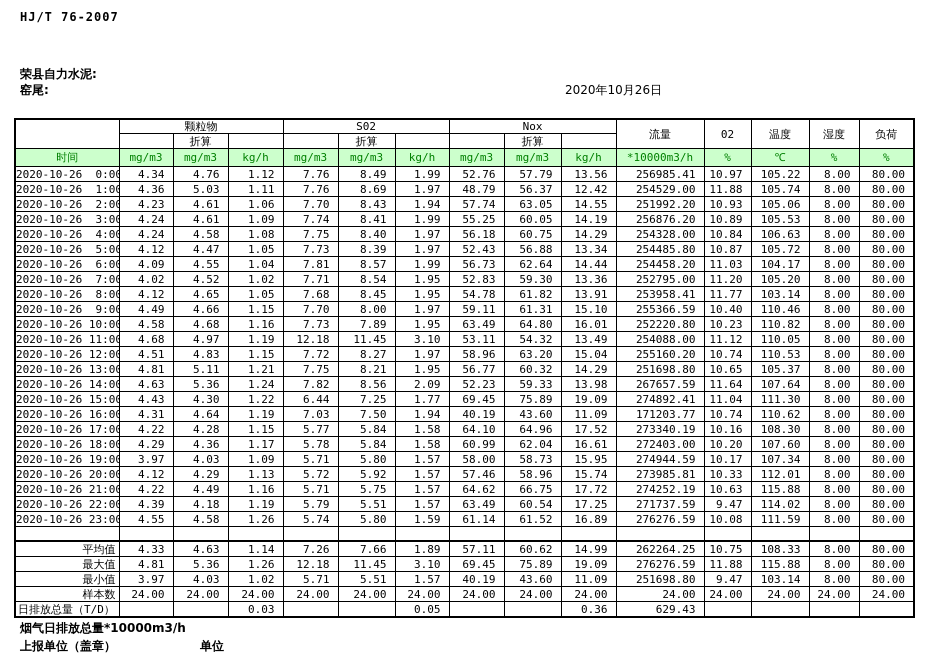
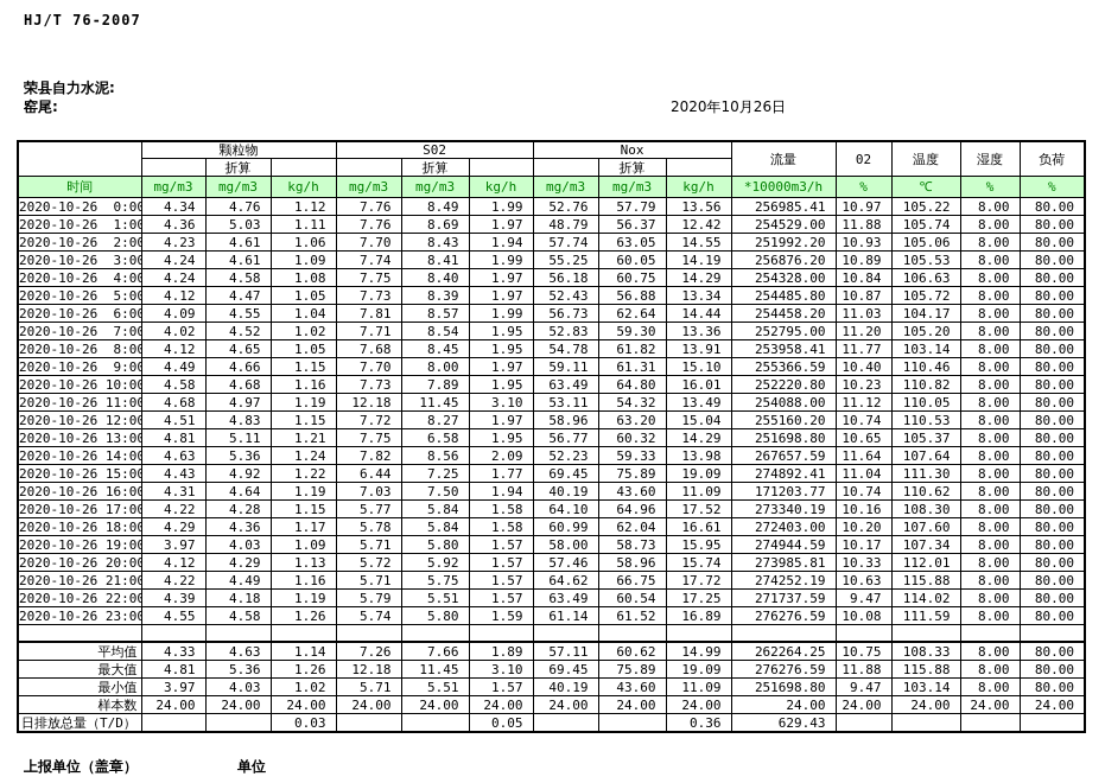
  HJ/T 76-2007
  荣县自力水泥:
  窑尾:
  2020年10月26日
  	颗粒物	S02	Nox	流量	02	温度	湿度	负荷
  	折算			折算			折算
  时间	mg/m3	mg/m3	kg/h	mg/m3	mg/m3	kg/h	mg/m3	mg/m3	kg/h	*10000m3/h	%	℃	%	%
  2020-10-26 0:00	4.34	4.76	1.12	7.76	8.49	1.99	52.76	57.79	13.56	256985.41	10.97	105.22	8.00	80.00
  2020-10-26 1:00	4.36	5.03	1.11	7.76	8.69	1.97	48.79	56.37	12.42	254529.00	11.88	105.74	8.00	80.00
  2020-10-26 2:00	4.23	4.61	1.06	7.70	8.43	1.94	57.74	63.05	14.55	251992.20	10.93	105.06	8.00	80.00
  2020-10-26 3:00	4.24	4.61	1.09	7.74	8.41	1.99	55.25	60.05	14.19	256876.20	10.89	105.53	8.00	80.00
  2020-10-26 4:00	4.24	4.58	1.08	7.75	8.40	1.97	56.18	60.75	14.29	254328.00	10.84	106.63	8.00	80.00
  2020-10-26 5:00	4.12	4.47	1.05	7.73	8.39	1.97	52.43	56.88	13.34	254485.80	10.87	105.72	8.00	80.00
  2020-10-26 6:00	4.09	4.55	1.04	7.81	8.57	1.99	56.73	62.64	14.44	254458.20	11.03	104.17	8.00	80.00
  2020-10-26 7:00	4.02	4.52	1.02	7.71	8.54	1.95	52.83	59.30	13.36	252795.00	11.20	105.20	8.00	80.00
  2020-10-26 8:00	4.12	4.65	1.05	7.68	8.45	1.95	54.78	61.82	13.91	253958.41	11.77	103.14	8.00	80.00
  2020-10-26 9:00	4.49	4.66	1.15	7.70	8.00	1.97	59.11	61.31	15.10	255366.59	10.40	110.46	8.00	80.00
  2020-10-26 10:00	4.58	4.68	1.16	7.73	7.89	1.95	63.49	64.80	16.01	252220.80	10.23	110.82	8.00	80.00
  2020-10-26 11:00	4.68	4.97	1.19	12.18	11.45	3.10	53.11	54.32	13.49	254088.00	11.12	110.05	8.00	80.00
  2020-10-26 12:00	4.51	4.83	1.15	7.72	8.27	1.97	58.96	63.20	15.04	255160.20	10.74	110.53	8.00	80.00
- 2020-10-26 13:00	4.81	5.11	1.21	7.75	8.21	1.95	56.77	60.32	14.29	251698.80	10.65	105.37	8.00	80.00
+ 2020-10-26 13:00	4.81	5.11	1.21	7.75	6.58	1.95	56.77	60.32	14.29	251698.80	10.65	105.37	8.00	80.00
  2020-10-26 14:00	4.63	5.36	1.24	7.82	8.56	2.09	52.23	59.33	13.98	267657.59	11.64	107.64	8.00	80.00
- 2020-10-26 15:00	4.43	4.30	1.22	6.44	7.25	1.77	69.45	75.89	19.09	274892.41	11.04	111.30	8.00	80.00
+ 2020-10-26 15:00	4.43	4.92	1.22	6.44	7.25	1.77	69.45	75.89	19.09	274892.41	11.04	111.30	8.00	80.00
  2020-10-26 16:00	4.31	4.64	1.19	7.03	7.50	1.94	40.19	43.60	11.09	171203.77	10.74	110.62	8.00	80.00
  2020-10-26 17:00	4.22	4.28	1.15	5.77	5.84	1.58	64.10	64.96	17.52	273340.19	10.16	108.30	8.00	80.00
  2020-10-26 18:00	4.29	4.36	1.17	5.78	5.84	1.58	60.99	62.04	16.61	272403.00	10.20	107.60	8.00	80.00
  2020-10-26 19:00	3.97	4.03	1.09	5.71	5.80	1.57	58.00	58.73	15.95	274944.59	10.17	107.34	8.00	80.00
  2020-10-26 20:00	4.12	4.29	1.13	5.72	5.92	1.57	57.46	58.96	15.74	273985.81	10.33	112.01	8.00	80.00
  2020-10-26 21:00	4.22	4.49	1.16	5.71	5.75	1.57	64.62	66.75	17.72	274252.19	10.63	115.88	8.00	80.00
  2020-10-26 22:00	4.39	4.18	1.19	5.79	5.51	1.57	63.49	60.54	17.25	271737.59	9.47	114.02	8.00	80.00
  2020-10-26 23:00	4.55	4.58	1.26	5.74	5.80	1.59	61.14	61.52	16.89	276276.59	10.08	111.59	8.00	80.00
  平均值	4.33	4.63	1.14	7.26	7.66	1.89	57.11	60.62	14.99	262264.25	10.75	108.33	8.00	80.00
  最大值	4.81	5.36	1.26	12.18	11.45	3.10	69.45	75.89	19.09	276276.59	11.88	115.88	8.00	80.00
  最小值	3.97	4.03	1.02	5.71	5.51	1.57	40.19	43.60	11.09	251698.80	9.47	103.14	8.00	80.00
  样本数	24.00	24.00	24.00	24.00	24.00	24.00	24.00	24.00	24.00	24.00	24.00	24.00	24.00	24.00
  日排放总量（T/D）			0.03			0.05			0.36	629.43
- 烟气日排放总量*10000m3/h
  上报单位（盖章）
  单位
